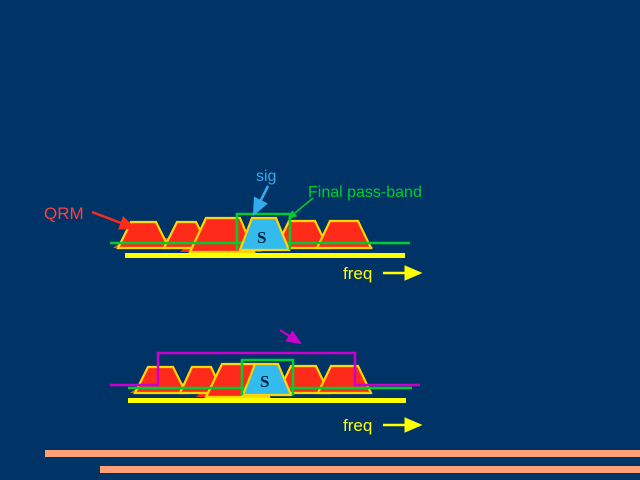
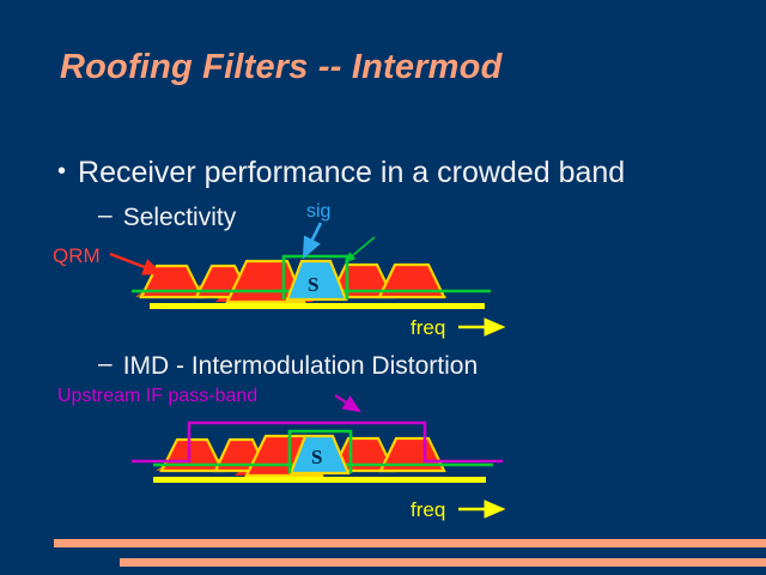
+ Roofing Filters -- Intermod
+ • Receiver performance in a crowded band
+ – Selectivity
+ – IMD - Intermodulation Distortion
  S
  S
  QRM
  sig
- Final pass-band
  freq
+ Upstream IF pass-band
  freq
